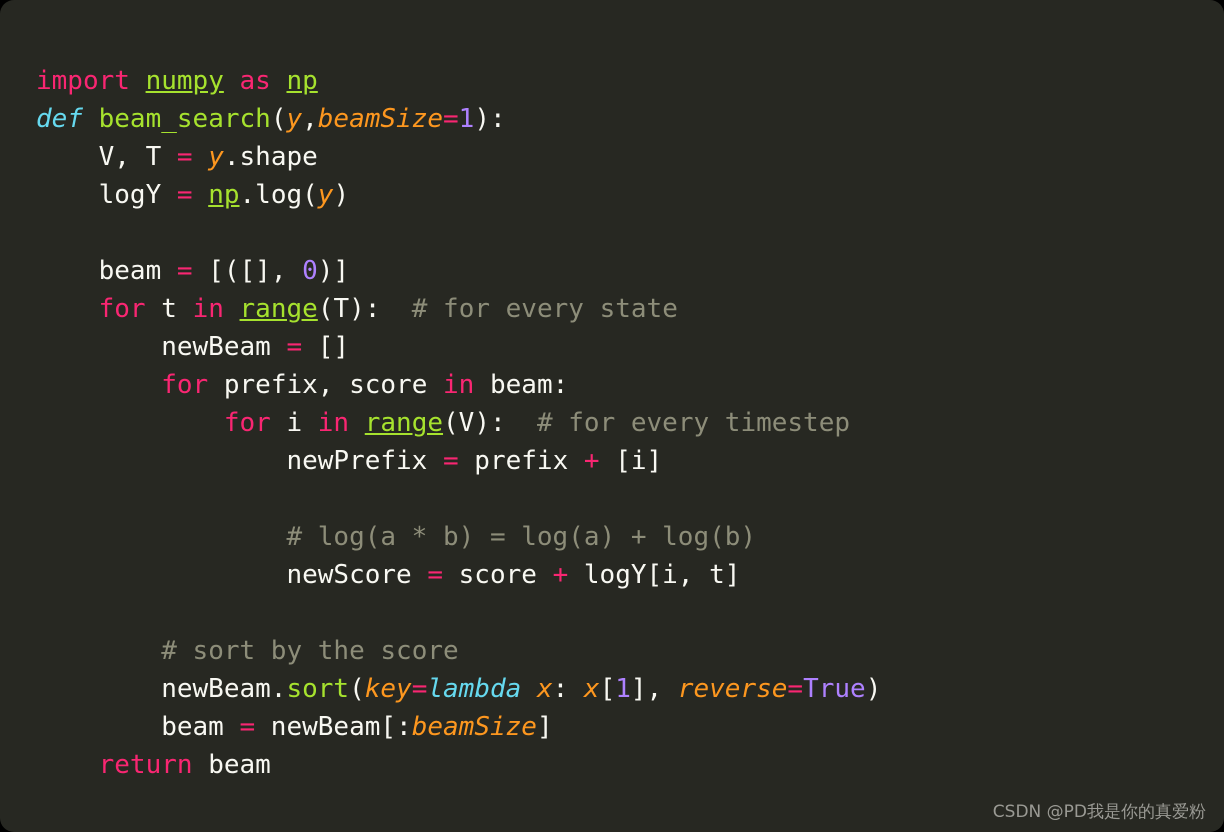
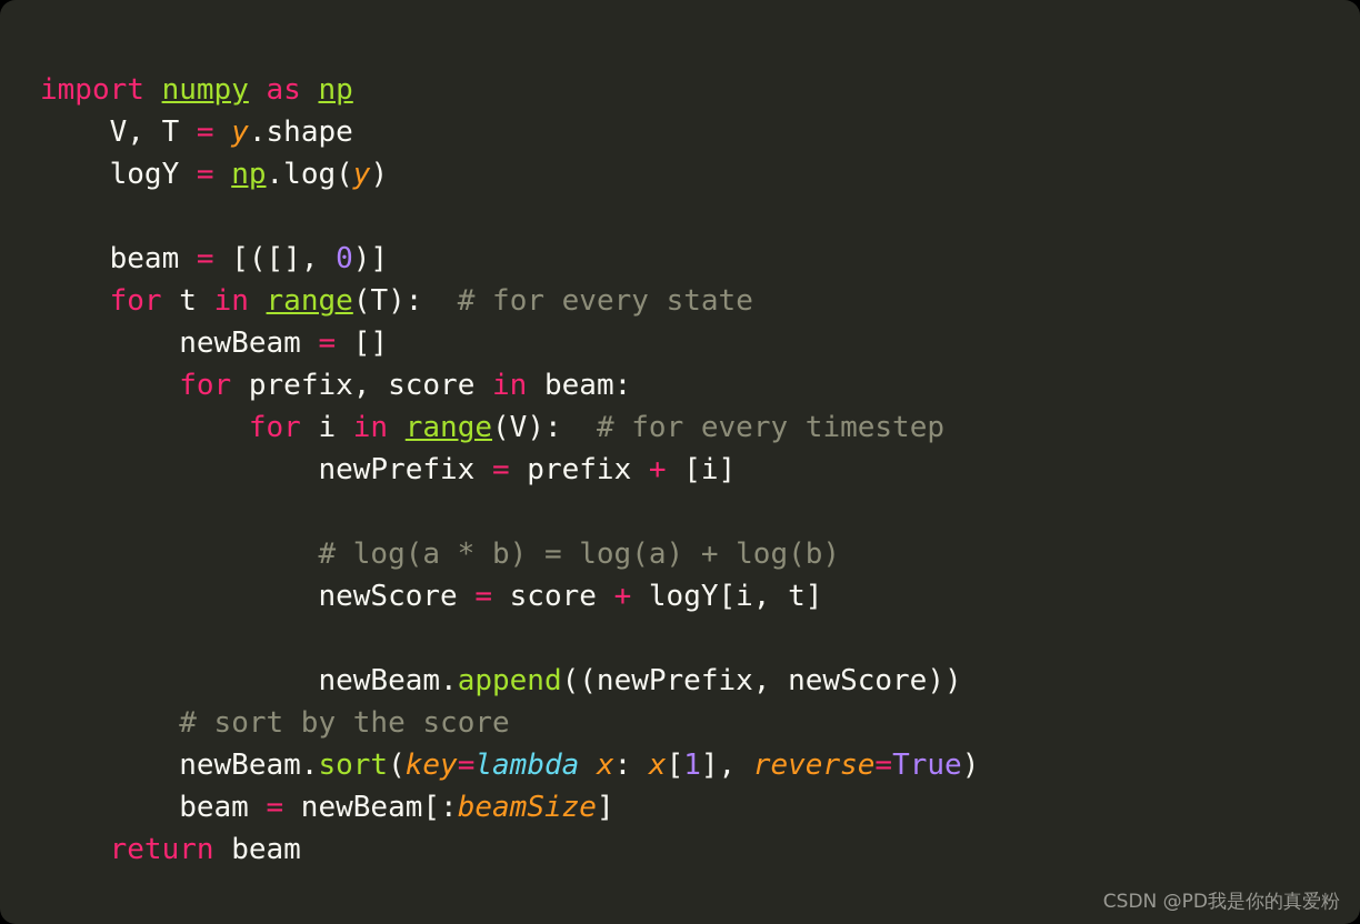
  import numpy as np
- def beam_search(y,beamSize=1):
  V, T = y.shape
  logY = np.log(y)
  beam = [([], 0)]
  for t in range(T): # for every state
  newBeam = []
  for prefix, score in beam:
  for i in range(V): # for every timestep
  newPrefix = prefix + [i]
  # log(a * b) = log(a) + log(b)
  newScore = score + logY[i, t]
+ newBeam.append((newPrefix, newScore))
  # sort by the score
  newBeam.sort(key=lambda x: x[1], reverse=True)
  beam = newBeam[:beamSize]
  return beam
  CSDN @PD我是你的真爱粉
